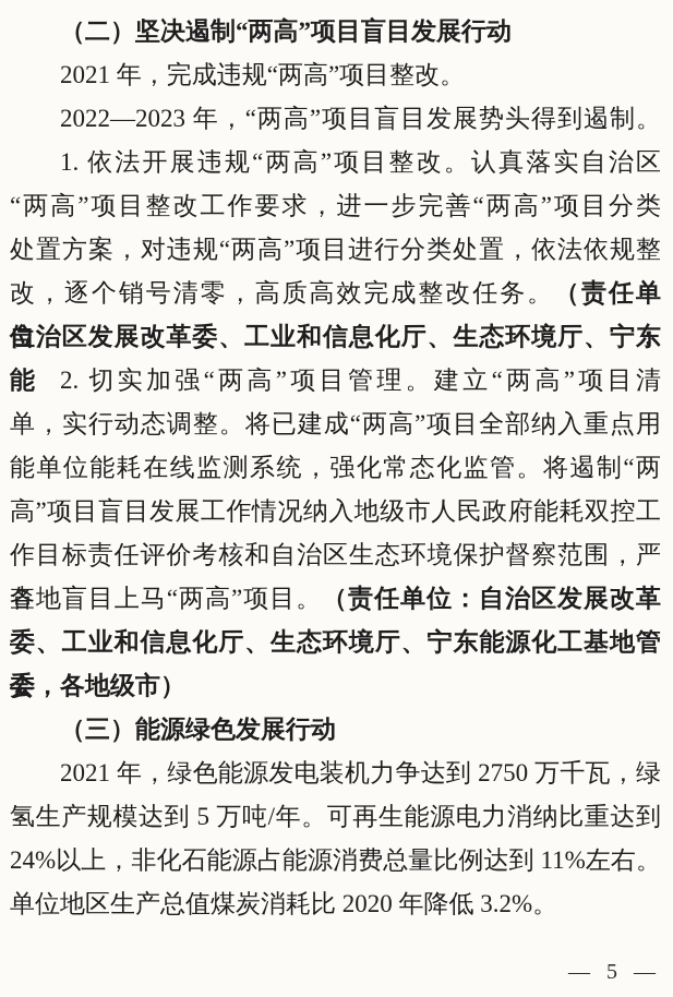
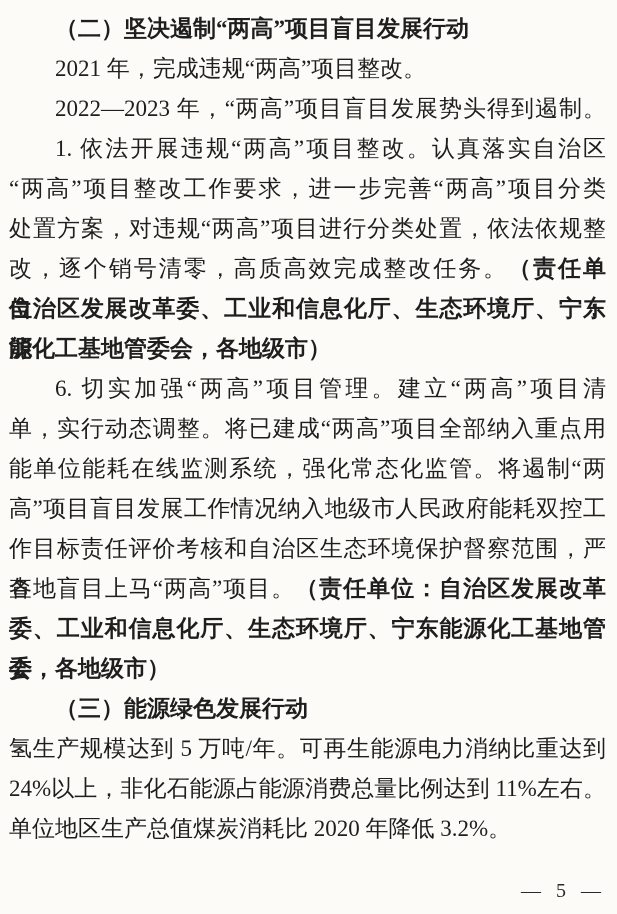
  （二）坚决遏制“两高”项目盲目发展行动
  2021 年，完成违规“两高”项目整改。
  2022—2023 年，“两高”项目盲目发展势头得到遏制。
  1. 依法开展违规“两高”项目整改。认真落实自治区
  “两高”项目整改工作要求，进一步完善“两高”项目分类
  处置方案，对违规“两高”项目进行分类处置，依法依规整
  改，逐个销号清零，高质高效完成整改任务。（责任单位：
  自治区发展改革委、工业和信息化厅、生态环境厅、宁东能
+ 源化工基地管委会，各地级市）
- 2. 切实加强“两高”项目管理。建立“两高”项目清
+ 6. 切实加强“两高”项目管理。建立“两高”项目清
  单，实行动态调整。将已建成“两高”项目全部纳入重点用
  能单位能耗在线监测系统，强化常态化监管。将遏制“两
  高”项目盲目发展工作情况纳入地级市人民政府能耗双控工
  作目标责任评价考核和自治区生态环境保护督察范围，严查
  各地盲目上马“两高”项目。（责任单位：自治区发展改革
  委、工业和信息化厅、生态环境厅、宁东能源化工基地管委
  会，各地级市）
  （三）能源绿色发展行动
- 2021 年，绿色能源发电装机力争达到 2750 万千瓦，绿
  氢生产规模达到 5 万吨/年。可再生能源电力消纳比重达到
  24%以上，非化石能源占能源消费总量比例达到 11%左右。
  单位地区生产总值煤炭消耗比 2020 年降低 3.2%。
  — 5 —
